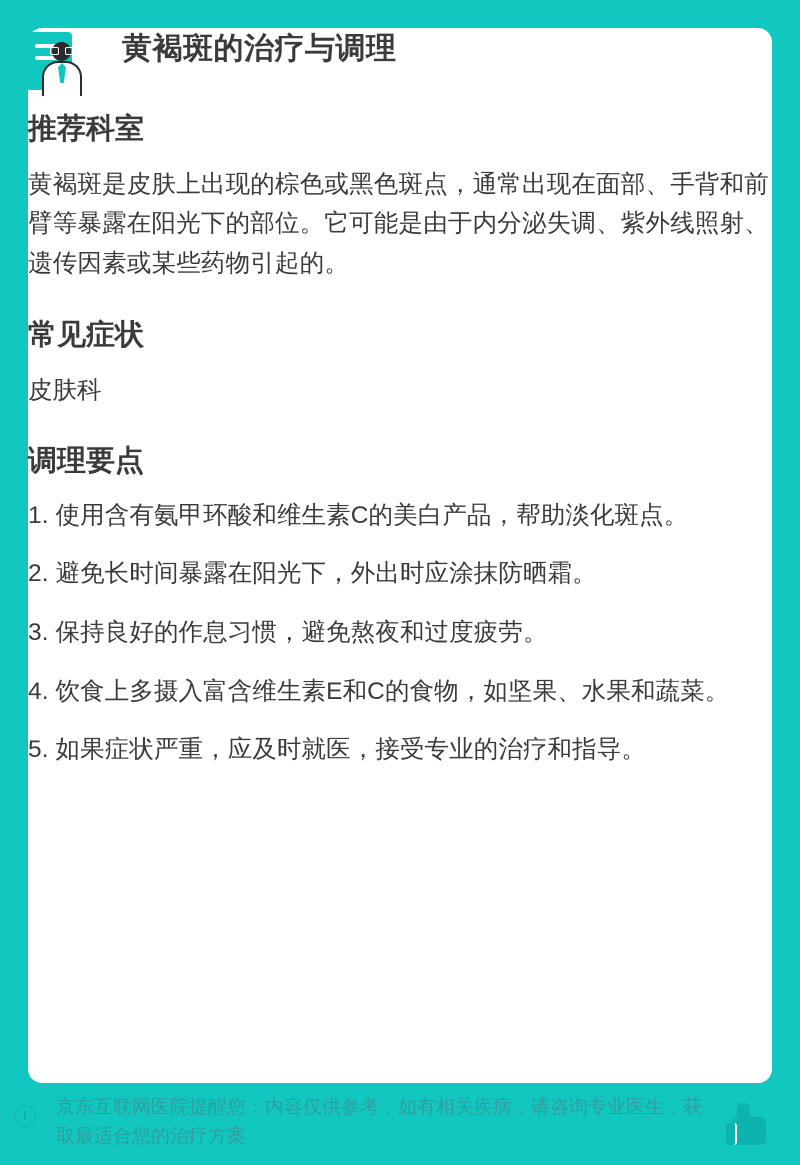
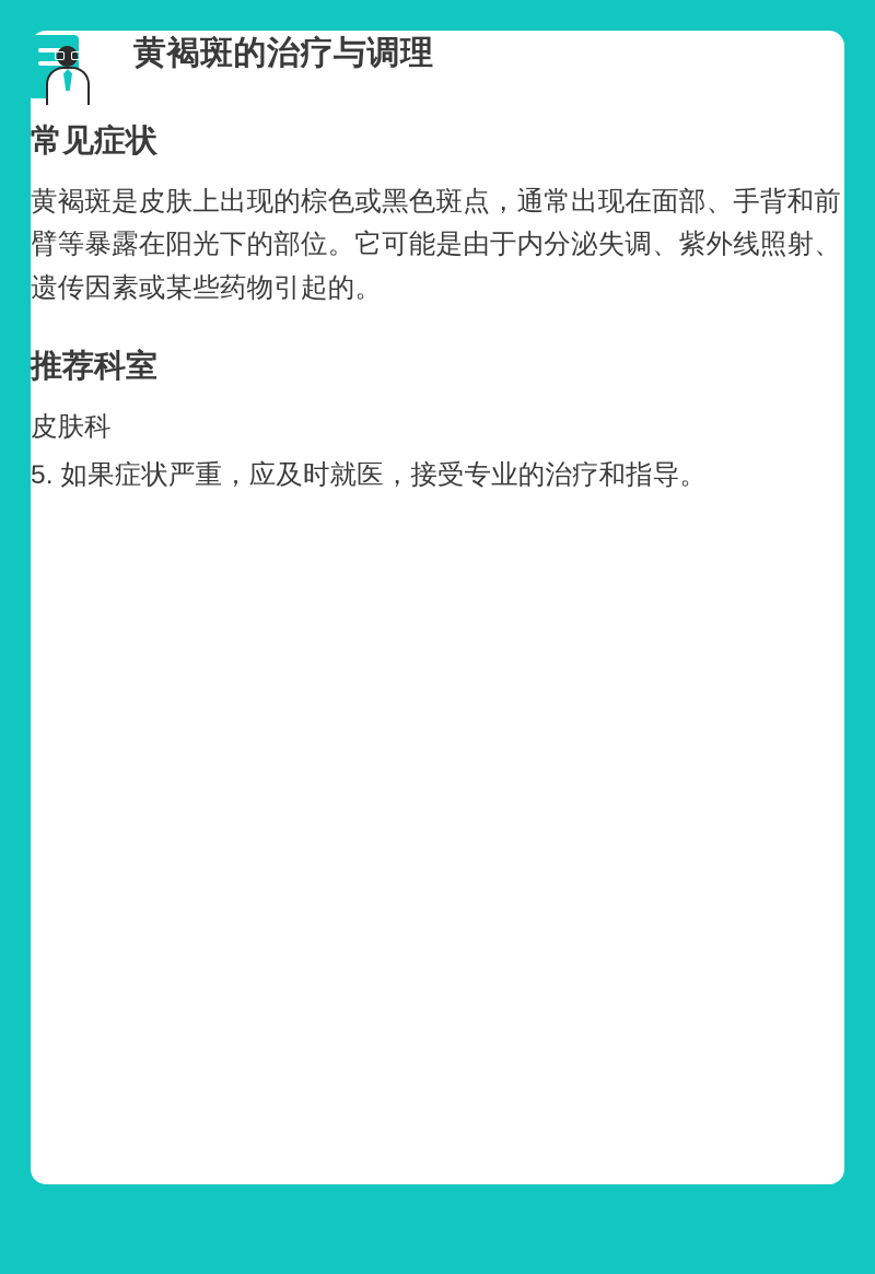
  黄褐斑的治疗与调理
- 推荐科室
+ 常见症状
  黄褐斑是皮肤上出现的棕色或黑色斑点，通常出现在面部、手背和前臂等暴露在阳光下的部位。它可能是由于内分泌失调、紫外线照射、遗传因素或某些药物引起的。
- 常见症状
+ 推荐科室
  皮肤科
- 调理要点
- 1. 使用含有氨甲环酸和维生素C的美白产品，帮助淡化斑点。
- 2. 避免长时间暴露在阳光下，外出时应涂抹防晒霜。
- 3. 保持良好的作息习惯，避免熬夜和过度疲劳。
- 4. 饮食上多摄入富含维生素E和C的食物，如坚果、水果和蔬菜。
  5. 如果症状严重，应及时就医，接受专业的治疗和指导。
- i
- 京东互联网医院提醒您：内容仅供参考，如有相关疾病，请咨询专业医生，获取最适合您的治疗方案
